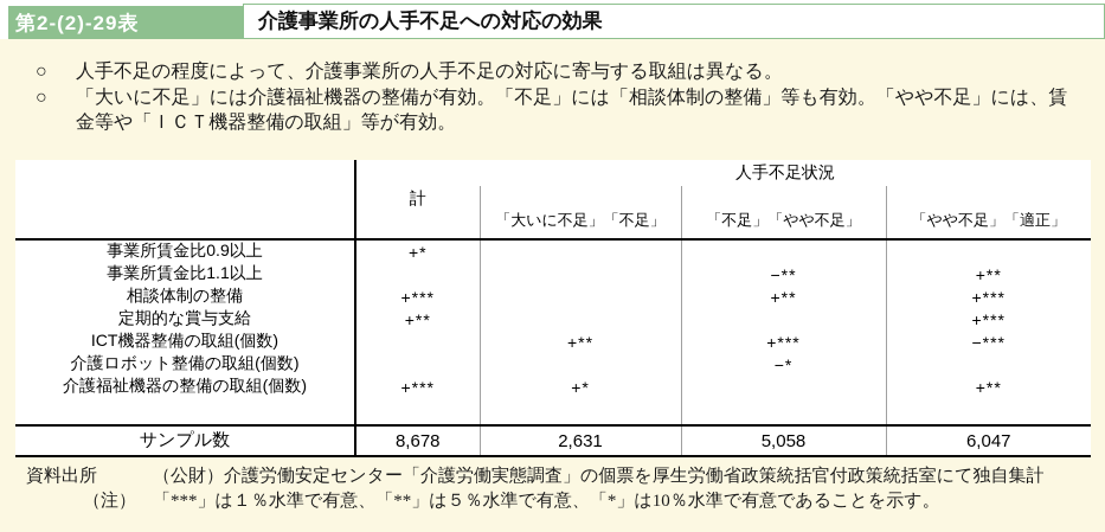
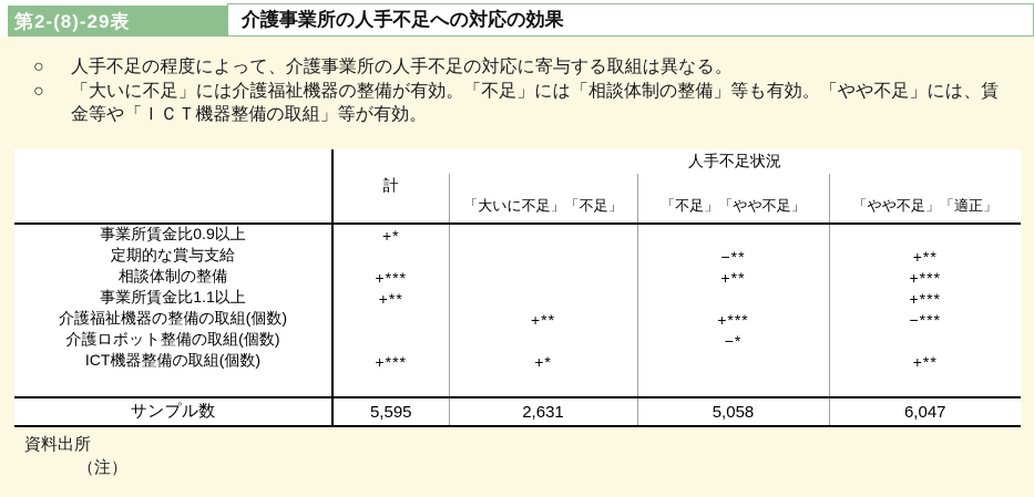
- 第2-(2)-29表
+ 第2-(8)-29表
  介護事業所の人手不足への対応の効果
  ○
  人手不足の程度によって、介護事業所の人手不足の対応に寄与する取組は異なる。
  ○
  「大いに不足」には介護福祉機器の整備が有効。「不足」には「相談体制の整備」等も有効。「やや不足」には、賃金等や「ＩＣＴ機器整備の取組」等が有効。
  	計	人手不足状況
  「大いに不足」「不足」	「不足」「やや不足」	「やや不足」「適正」
  事業所賃金比0.9以上	+*
- 事業所賃金比1.1以上			−**	+**
+ 定期的な賞与支給			−**	+**
  相談体制の整備	+***		+**	+***
- 定期的な賞与支給	+**			+***
+ 事業所賃金比1.1以上	+**			+***
- ICT機器整備の取組(個数)		+**	+***	−***
+ 介護福祉機器の整備の取組(個数)		+**	+***	−***
  介護ロボット整備の取組(個数)			−*
- 介護福祉機器の整備の取組(個数)	+***	+*		+**
+ ICT機器整備の取組(個数)	+***	+*		+**
- サンプル数	8,678	2,631	5,058	6,047
+ サンプル数	5,595	2,631	5,058	6,047
  資料出所
- （公財）介護労働安定センター「介護労働実態調査」の個票を厚生労働省政策統括官付政策統括室にて独自集計
  （注）
- 「***」は１％水準で有意、「**」は５％水準で有意、「*」は10％水準で有意であることを示す。
